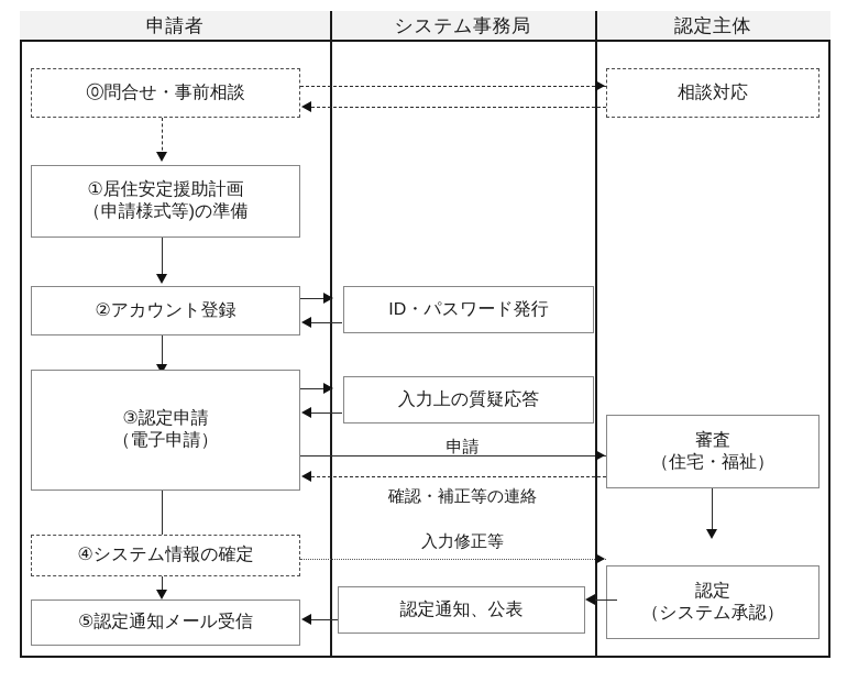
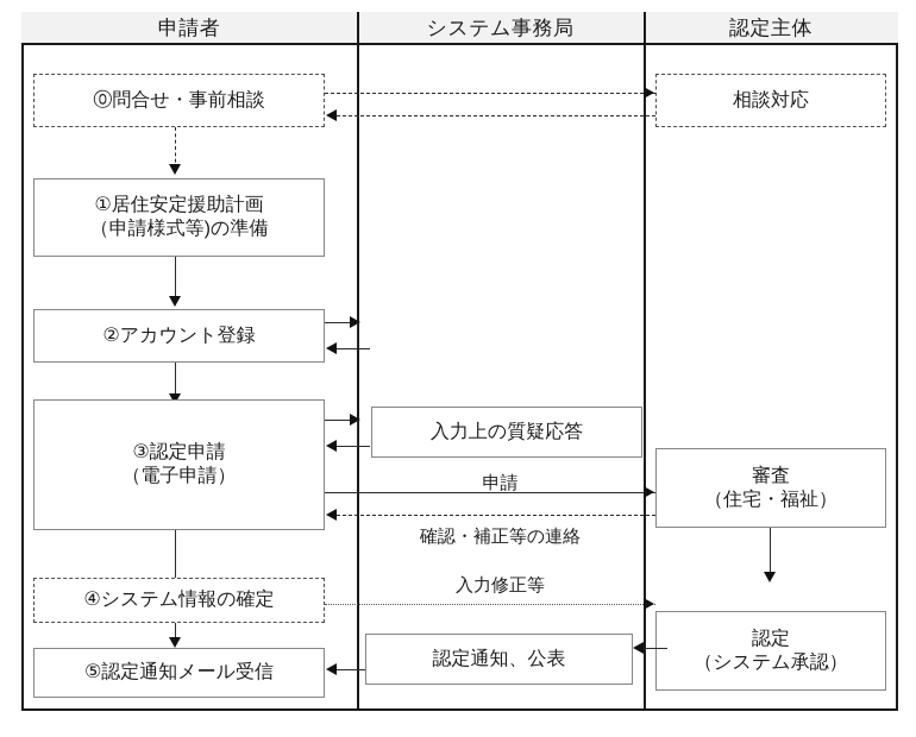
  申請者
  システム事務局
  認定主体
  ⓪問合せ・事前相談
  ①居住安定援助計画
  （申請様式等)の準備
  ②アカウント登録
  ③認定申請
  （電子申請）
  ④システム情報の確定
  ⑤認定通知メール受信
- ID・パスワード発行
  入力上の質疑応答
  認定通知、公表
  申請
  確認・補正等の連絡
  入力修正等
  相談対応
  審査
  （住宅・福祉）
  認定
  （システム承認）
